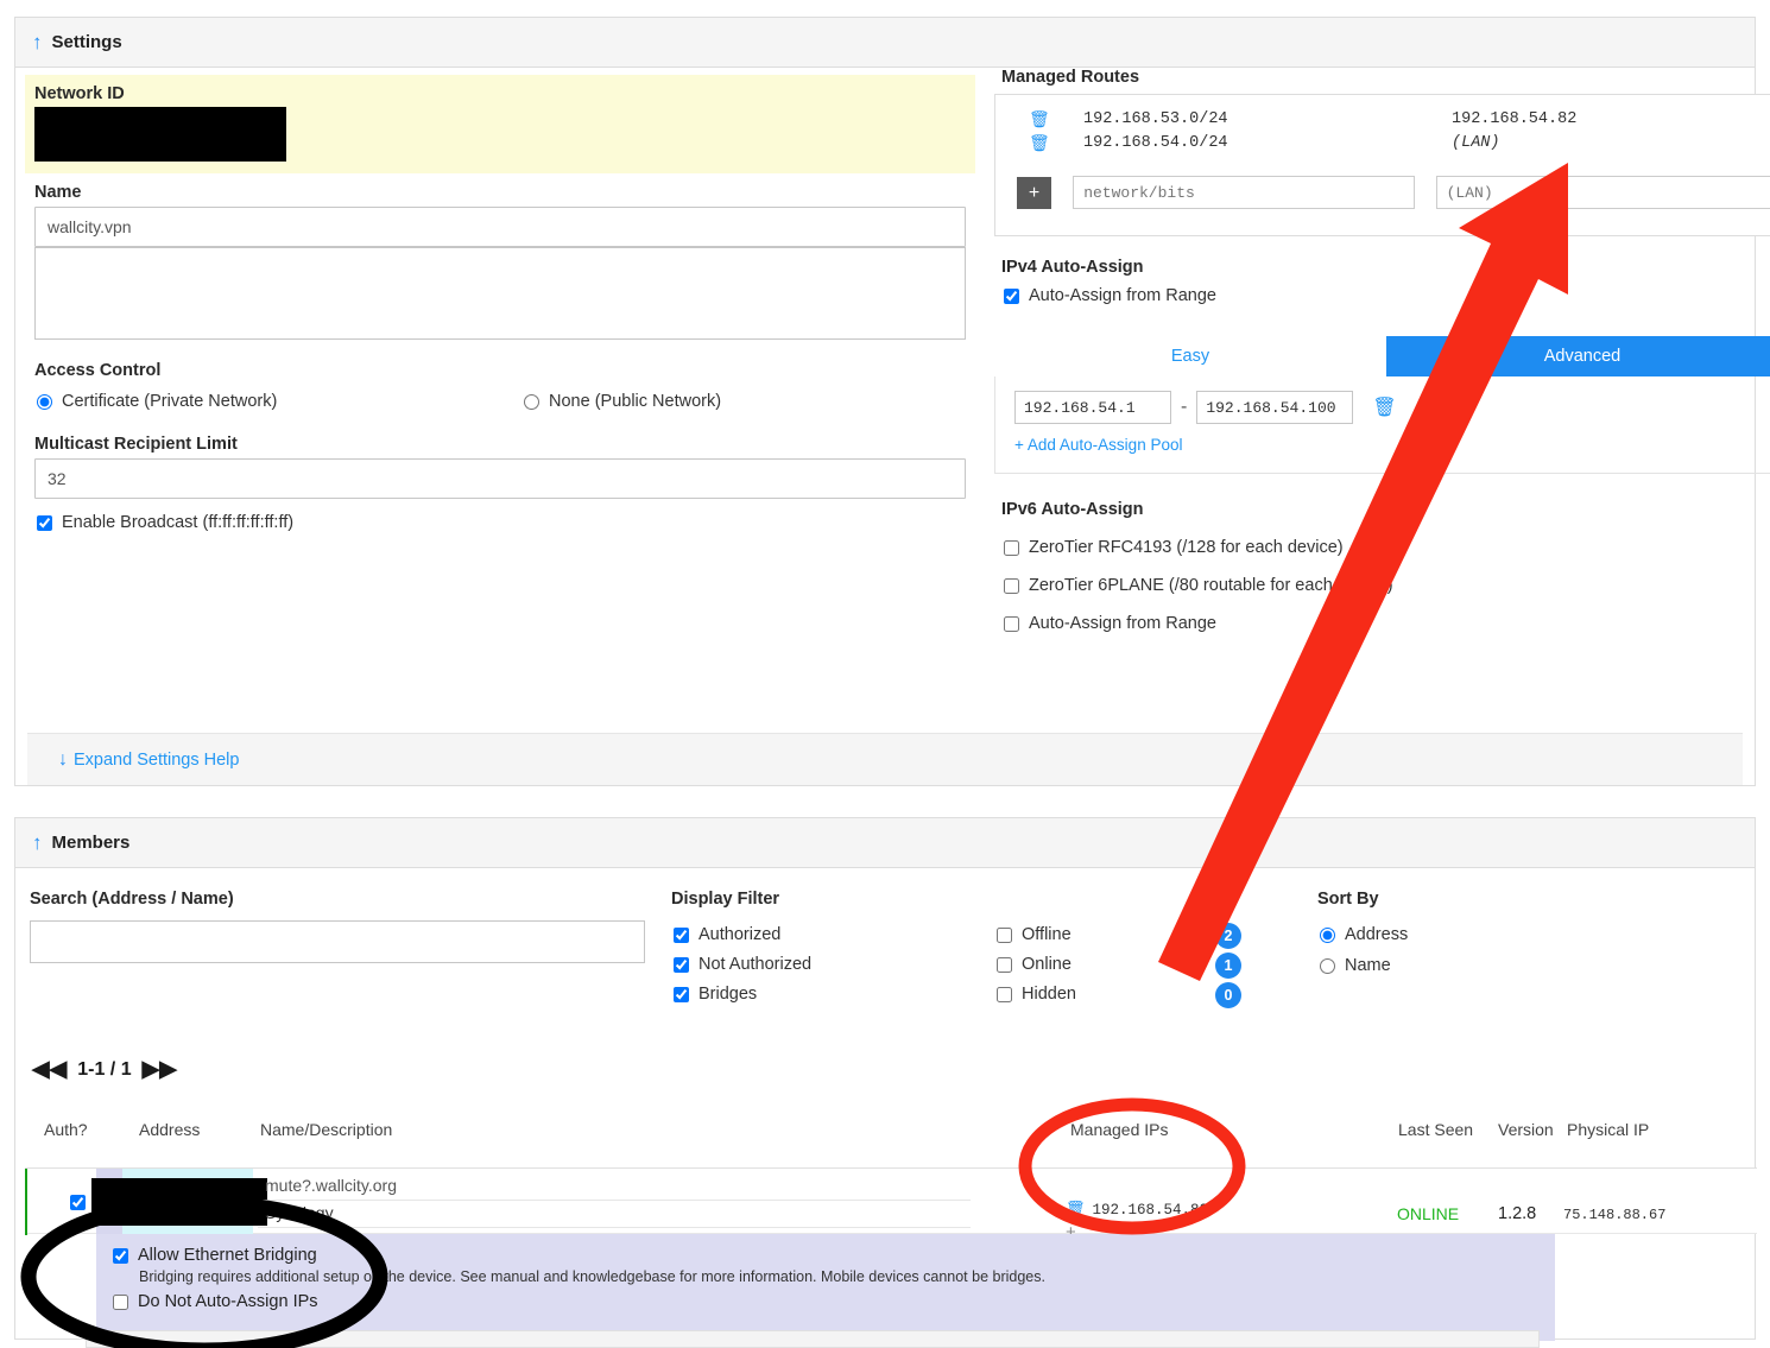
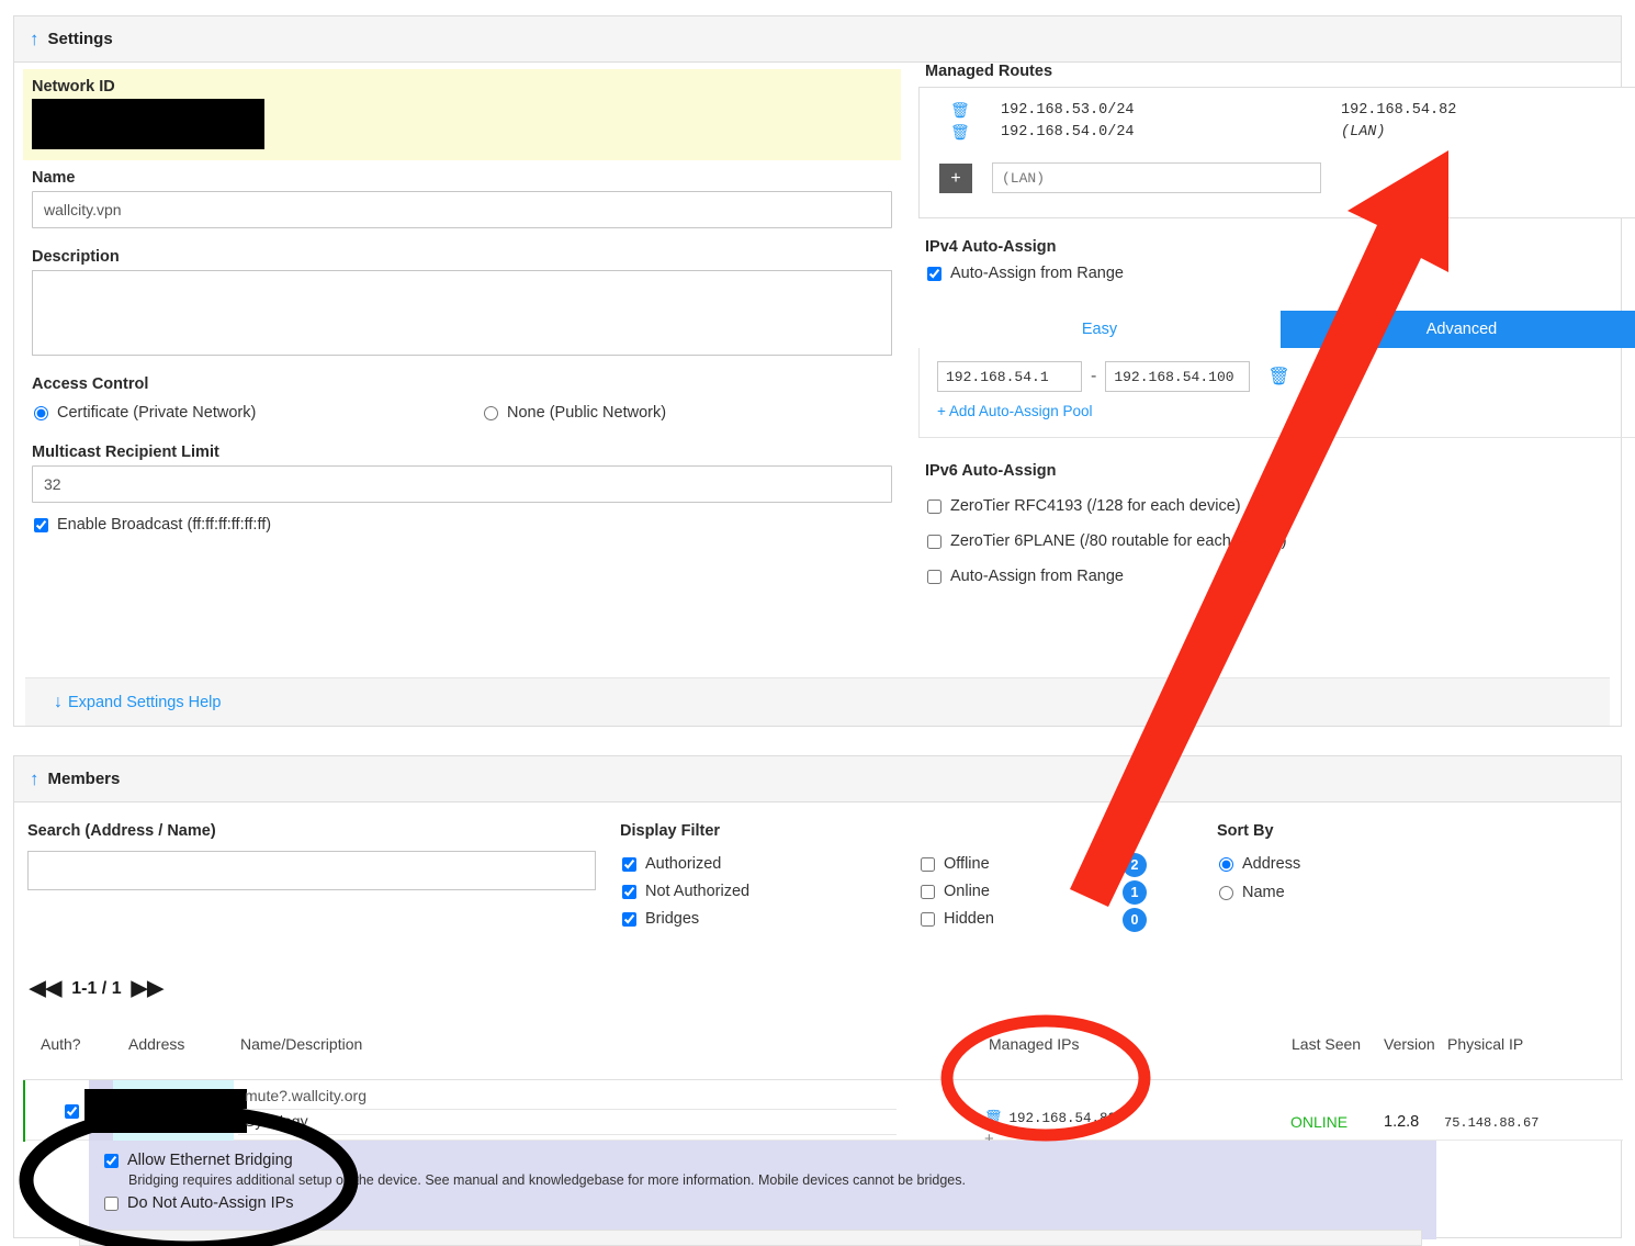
  ↑
  Settings
  Network ID
  Name
  wallcity.vpn
+ Description
  Access Control
  Certificate (Private Network)
  None (Public Network)
  Multicast Recipient Limit
  32
  Enable Broadcast (ff:ff:ff:ff:ff:ff)
  Managed Routes
  🗑
  192.168.53.0/24
  192.168.54.82
  🗑
  192.168.54.0/24
  (LAN)
  +
- network/bits
  (LAN)
  IPv4 Auto-Assign
  Auto-Assign from Range
  Easy
  Advanced
  192.168.54.1
  -
  192.168.54.100
  🗑
  + Add Auto-Assign Pool
  IPv6 Auto-Assign
  ZeroTier RFC4193 (/128 for each device)
  ZeroTier 6PLANE (/80 routable for each
  Auto-Assign from Range
  ↓
  Expand Settings Help
  ↑
  Members
  Search (Address / Name)
  Display Filter
  Authorized
  Not Authorized
  Bridges
  Offline
  Online
  Hidden
  2
  1
  0
  Sort By
  Address
  Name
  ◀◀
  1-1 / 1
  ▶▶
  Auth?
  Address
  Name/Description
  Managed IPs
  Last Seen
  Version
  Physical IP
  mute?.wallcity.org
  🗑
  192.168.54.
  +
  ONLINE
  1.2.8
  75.148.88.67
  Allow Ethernet Bridging
  Bridging requires additional setup ohe device. See manual and knowledgebase for more information. Mobile devices cannot be bridges.
  Do Not Auto-Assign IPs
